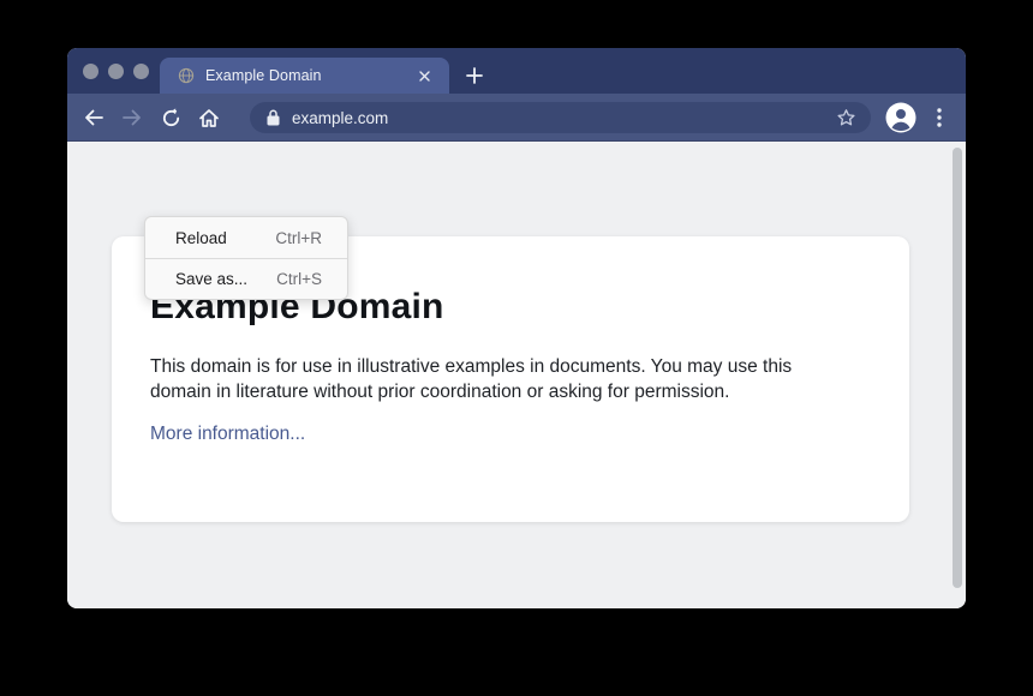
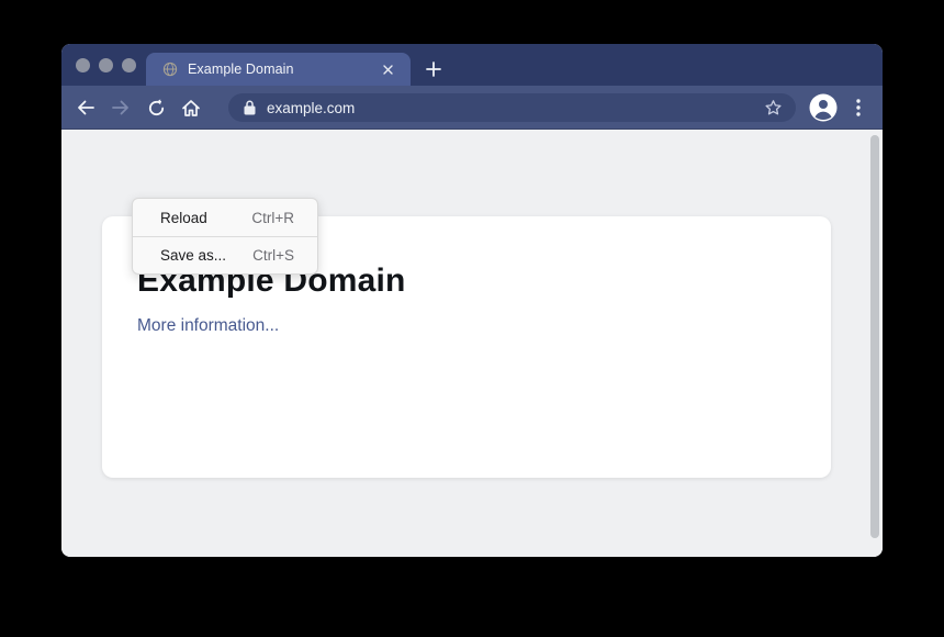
  Example Domain
  example.com
  Example Domain
- This domain is for use in illustrative examples in documents. You may use this domain in literature without prior coordination or asking for permission.
  More information...
  Reload
  Ctrl+R
  Save as...
  Ctrl+S
